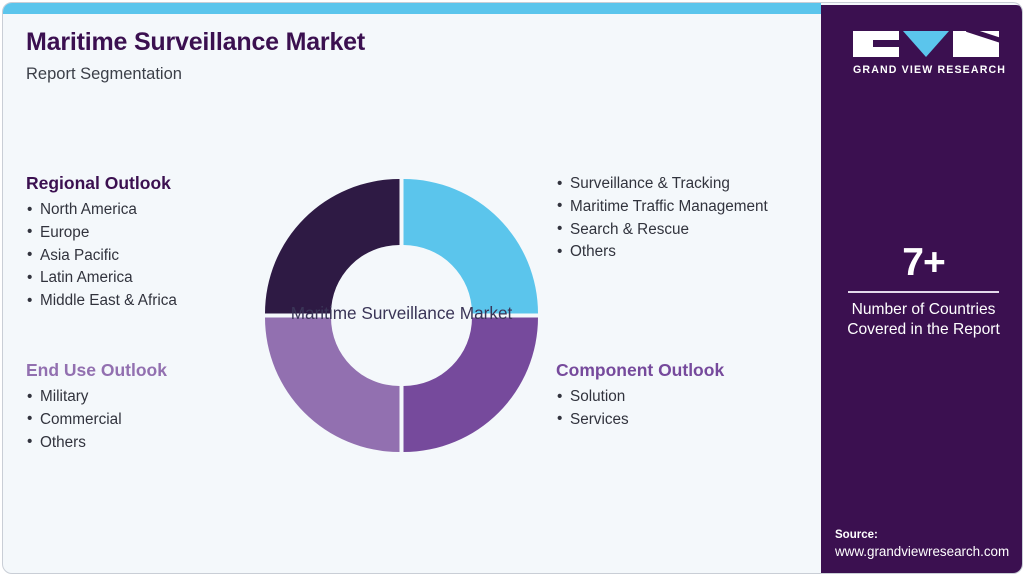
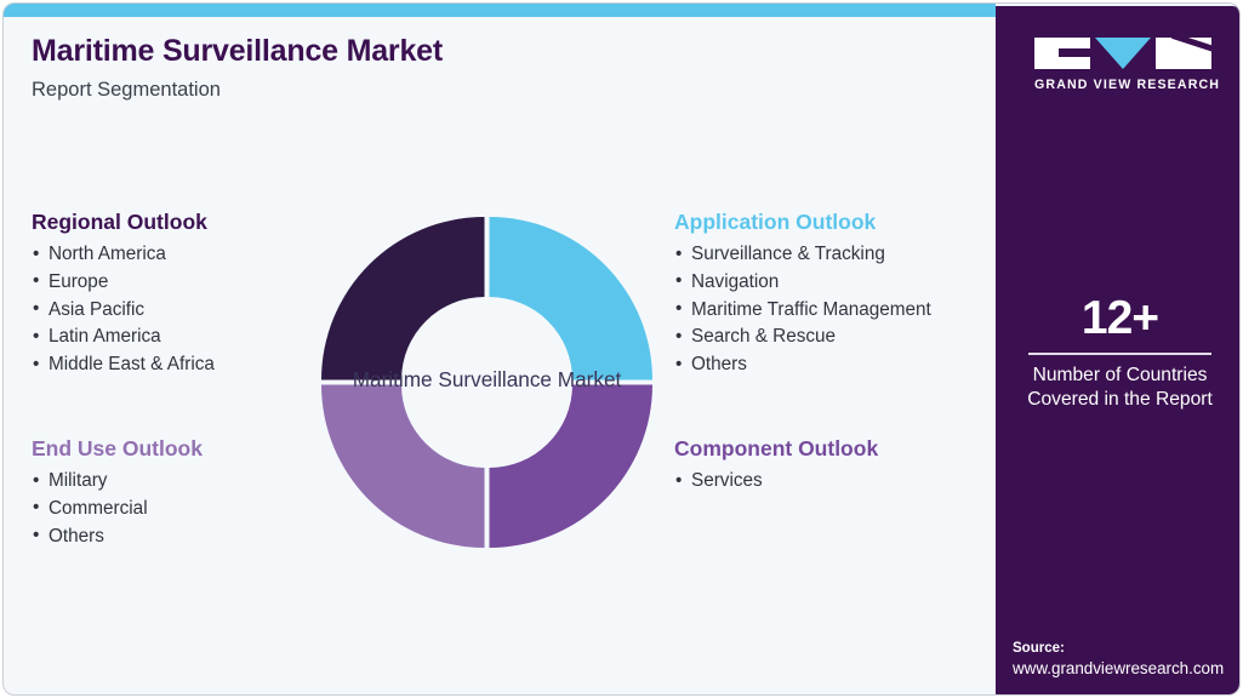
  Maritime Surveillance Market
  Report Segmentation
  Maritime Surveillance Market
  Regional Outlook
  North America
  Europe
  Asia Pacific
  Latin America
  Middle East & Africa
  End Use Outlook
  Military
  Commercial
  Others
+ Application Outlook
  Surveillance & Tracking
+ Navigation
  Maritime Traffic Management
  Search & Rescue
  Others
  Component Outlook
- Solution
  Services
  GRAND VIEW RESEARCH
- 7+
+ 12+
  Number of Countries
  Covered in the Report
  Source:
  www.grandviewresearch.com
